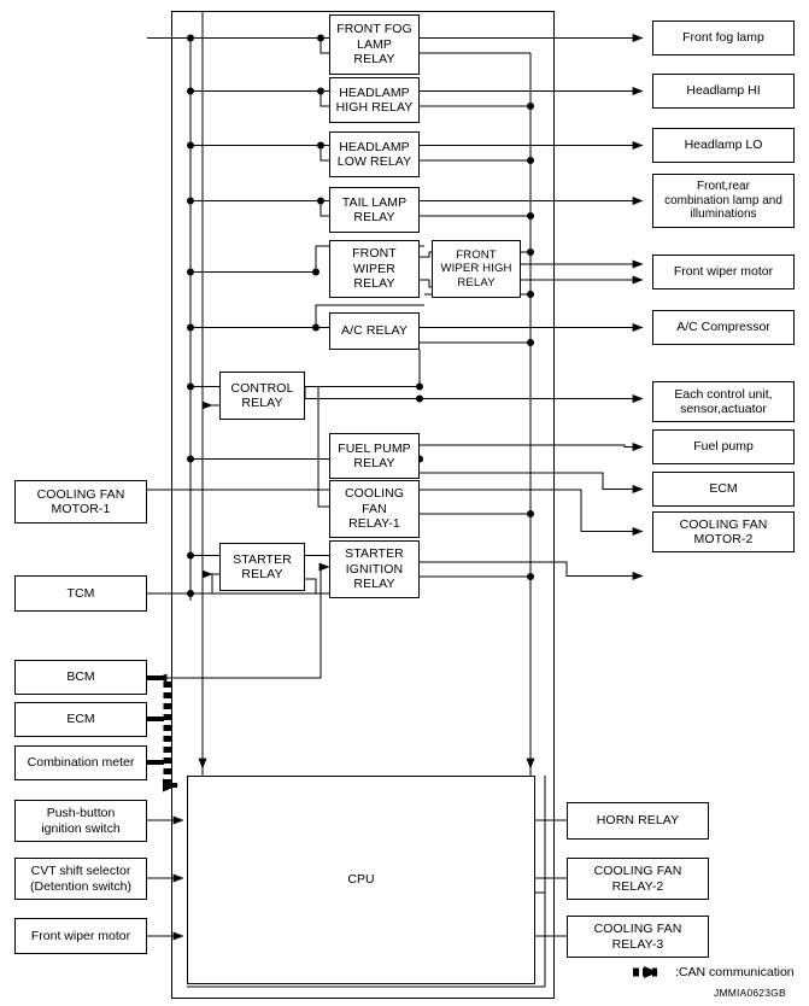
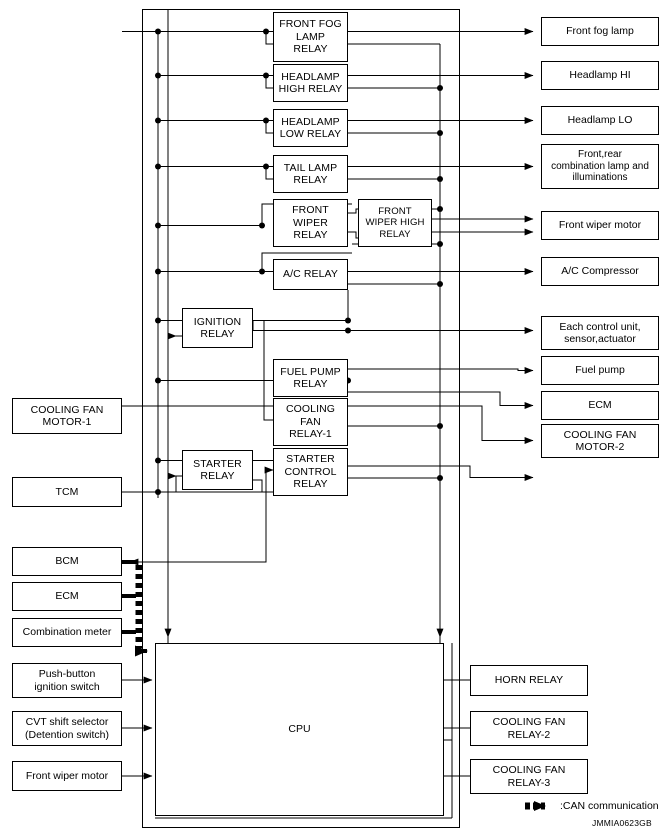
  COOLING FAN
  MOTOR-1
  TCM
  BCM
  ECM
  Combination meter
  Push-button
  ignition switch
  CVT shift selector
  (Detention switch)
  Front wiper motor
  FRONT FOG
  LAMP
  RELAY
  HEADLAMP
  HIGH RELAY
  HEADLAMP
  LOW RELAY
  TAIL LAMP
  RELAY
  FRONT
  WIPER
  RELAY
  FRONT
  WIPER HIGH
  RELAY
  A/C RELAY
- CONTROL
+ IGNITION
  RELAY
  FUEL PUMP
  RELAY
  COOLING
  FAN
  RELAY-1
  STARTER
  RELAY
  STARTER
- IGNITION
+ CONTROL
  RELAY
  CPU
  Front fog lamp
  Headlamp HI
  Headlamp LO
  Front,rear
  combination lamp and
  illuminations
  Front wiper motor
  A/C Compressor
  Each control unit,
  sensor,actuator
  Fuel pump
  ECM
  COOLING FAN
  MOTOR-2
  HORN RELAY
  COOLING FAN
  RELAY-2
  COOLING FAN
  RELAY-3
  :CAN communication
  JMMIA0623GB
